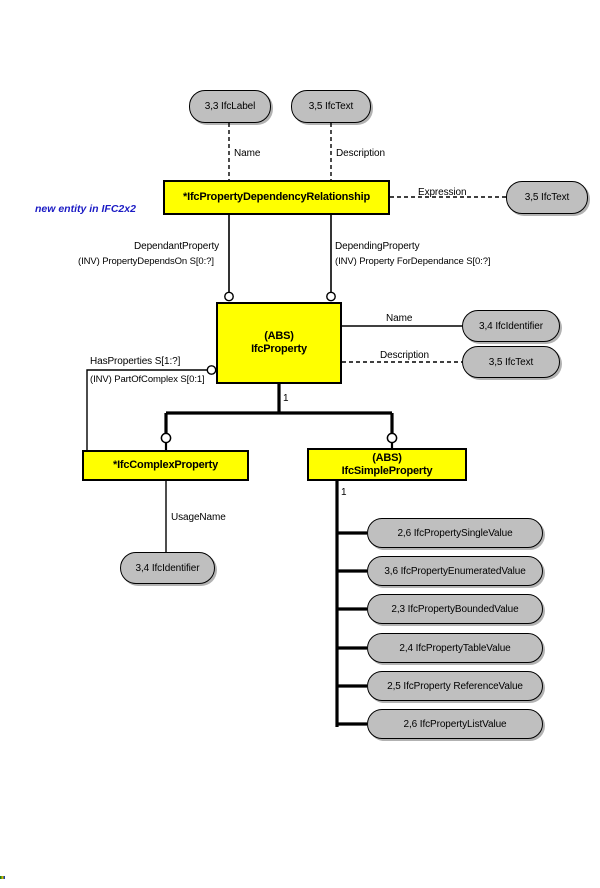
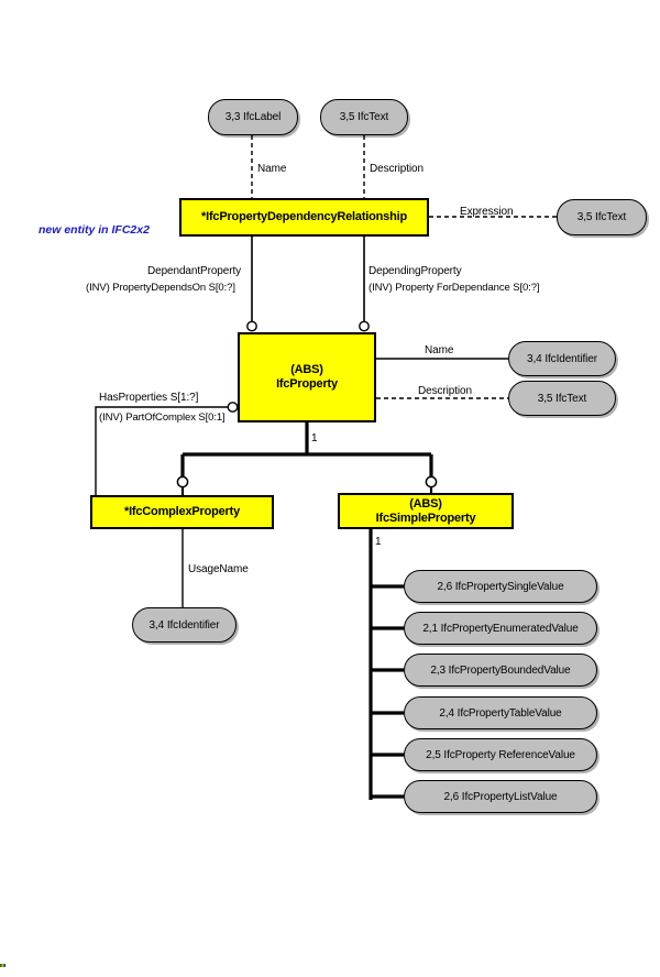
  3,3 IfcLabel
  3,5 IfcText
  *IfcPropertyDependencyRelationship
  3,5 IfcText
  (ABS)
  IfcProperty
  3,4 IfcIdentifier
  3,5 IfcText
  *IfcComplexProperty
  (ABS)
  IfcSimpleProperty
  3,4 IfcIdentifier
  2,6 IfcPropertySingleValue
- 3,6 IfcPropertyEnumeratedValue
+ 2,1 IfcPropertyEnumeratedValue
  2,3 IfcPropertyBoundedValue
  2,4 IfcPropertyTableValue
  2,5 IfcProperty ReferenceValue
  2,6 IfcPropertyListValue
  Name
  Description
  Expression
  new entity in IFC2x2
  DependantProperty
  (INV) PropertyDependsOn S[0:?]
  DependingProperty
  (INV) Property ForDependance S[0:?]
  Name
  Description
  HasProperties S[1:?]
  (INV) PartOfComplex S[0:1]
  1
  1
  UsageName
